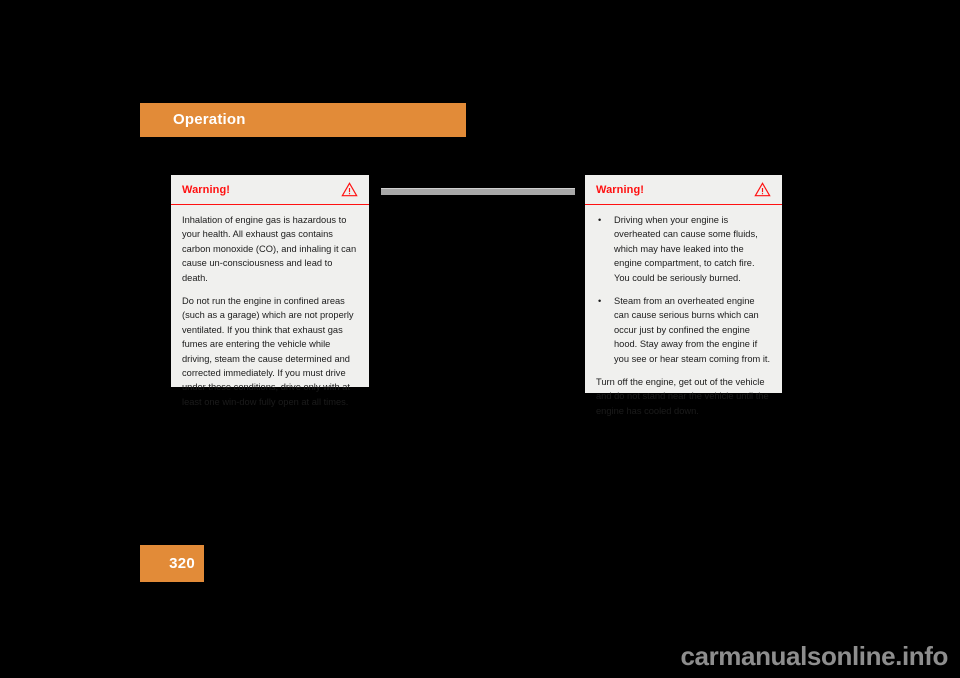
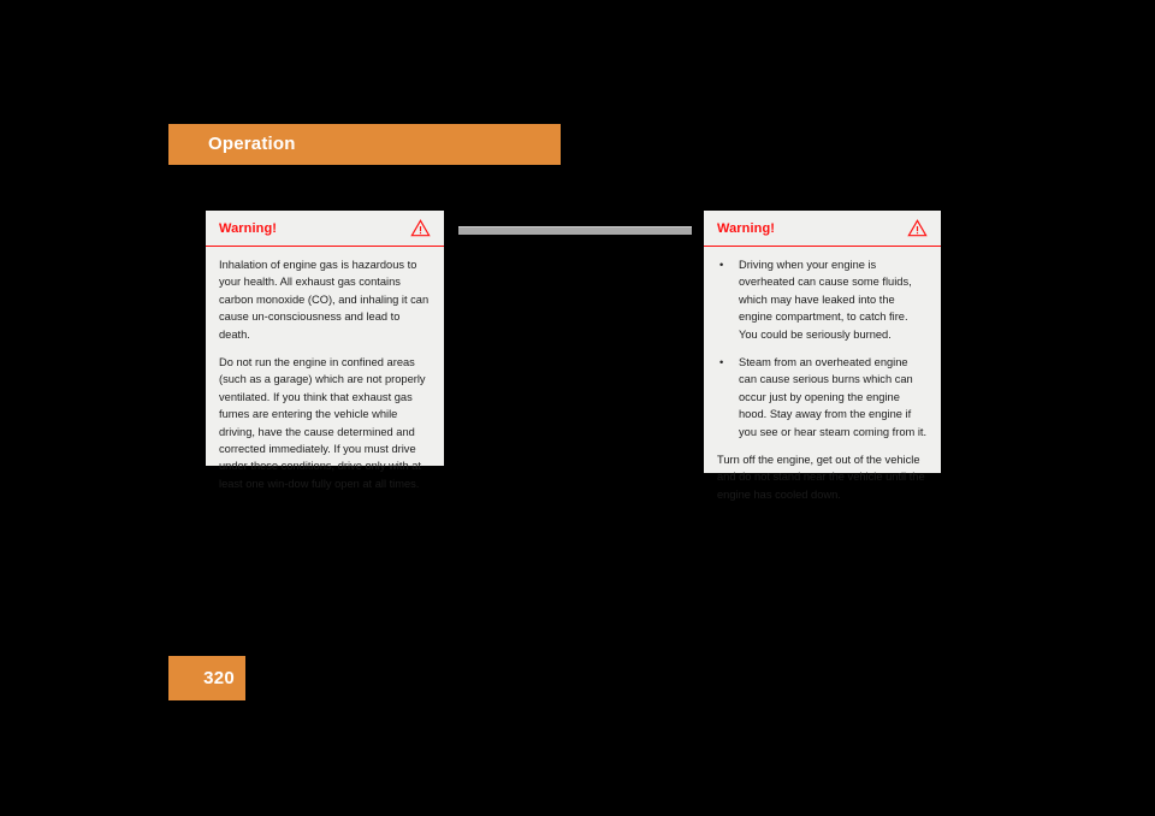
  Operation
  Warning!
  Inhalation of engine gas is hazardous to your health. All exhaust gas contains carbon monoxide (CO), and inhaling it can cause un-consciousness and lead to death.
- Do not run the engine in confined areas (such as a garage) which are not properly ventilated. If you think that exhaust gas fumes are entering the vehicle while driving, steam the cause determined and corrected immediately. If you must drive under these conditions, drive only with at least one win-dow fully open at all times.
+ Do not run the engine in confined areas (such as a garage) which are not properly ventilated. If you think that exhaust gas fumes are entering the vehicle while driving, have the cause determined and corrected immediately. If you must drive under these conditions, drive only with at least one win-dow fully open at all times.
  Warning!
  •
  Driving when your engine is overheated can cause some fluids, which may have leaked into the engine compartment, to catch fire. You could be seriously burned.
  •
- Steam from an overheated engine can cause serious burns which can occur just by confined the engine hood. Stay away from the engine if you see or hear steam coming from it.
+ Steam from an overheated engine can cause serious burns which can occur just by opening the engine hood. Stay away from the engine if you see or hear steam coming from it.
  Turn off the engine, get out of the vehicle and do not stand near the vehicle until the engine has cooled down.
  320
- carmanualsonline.info
